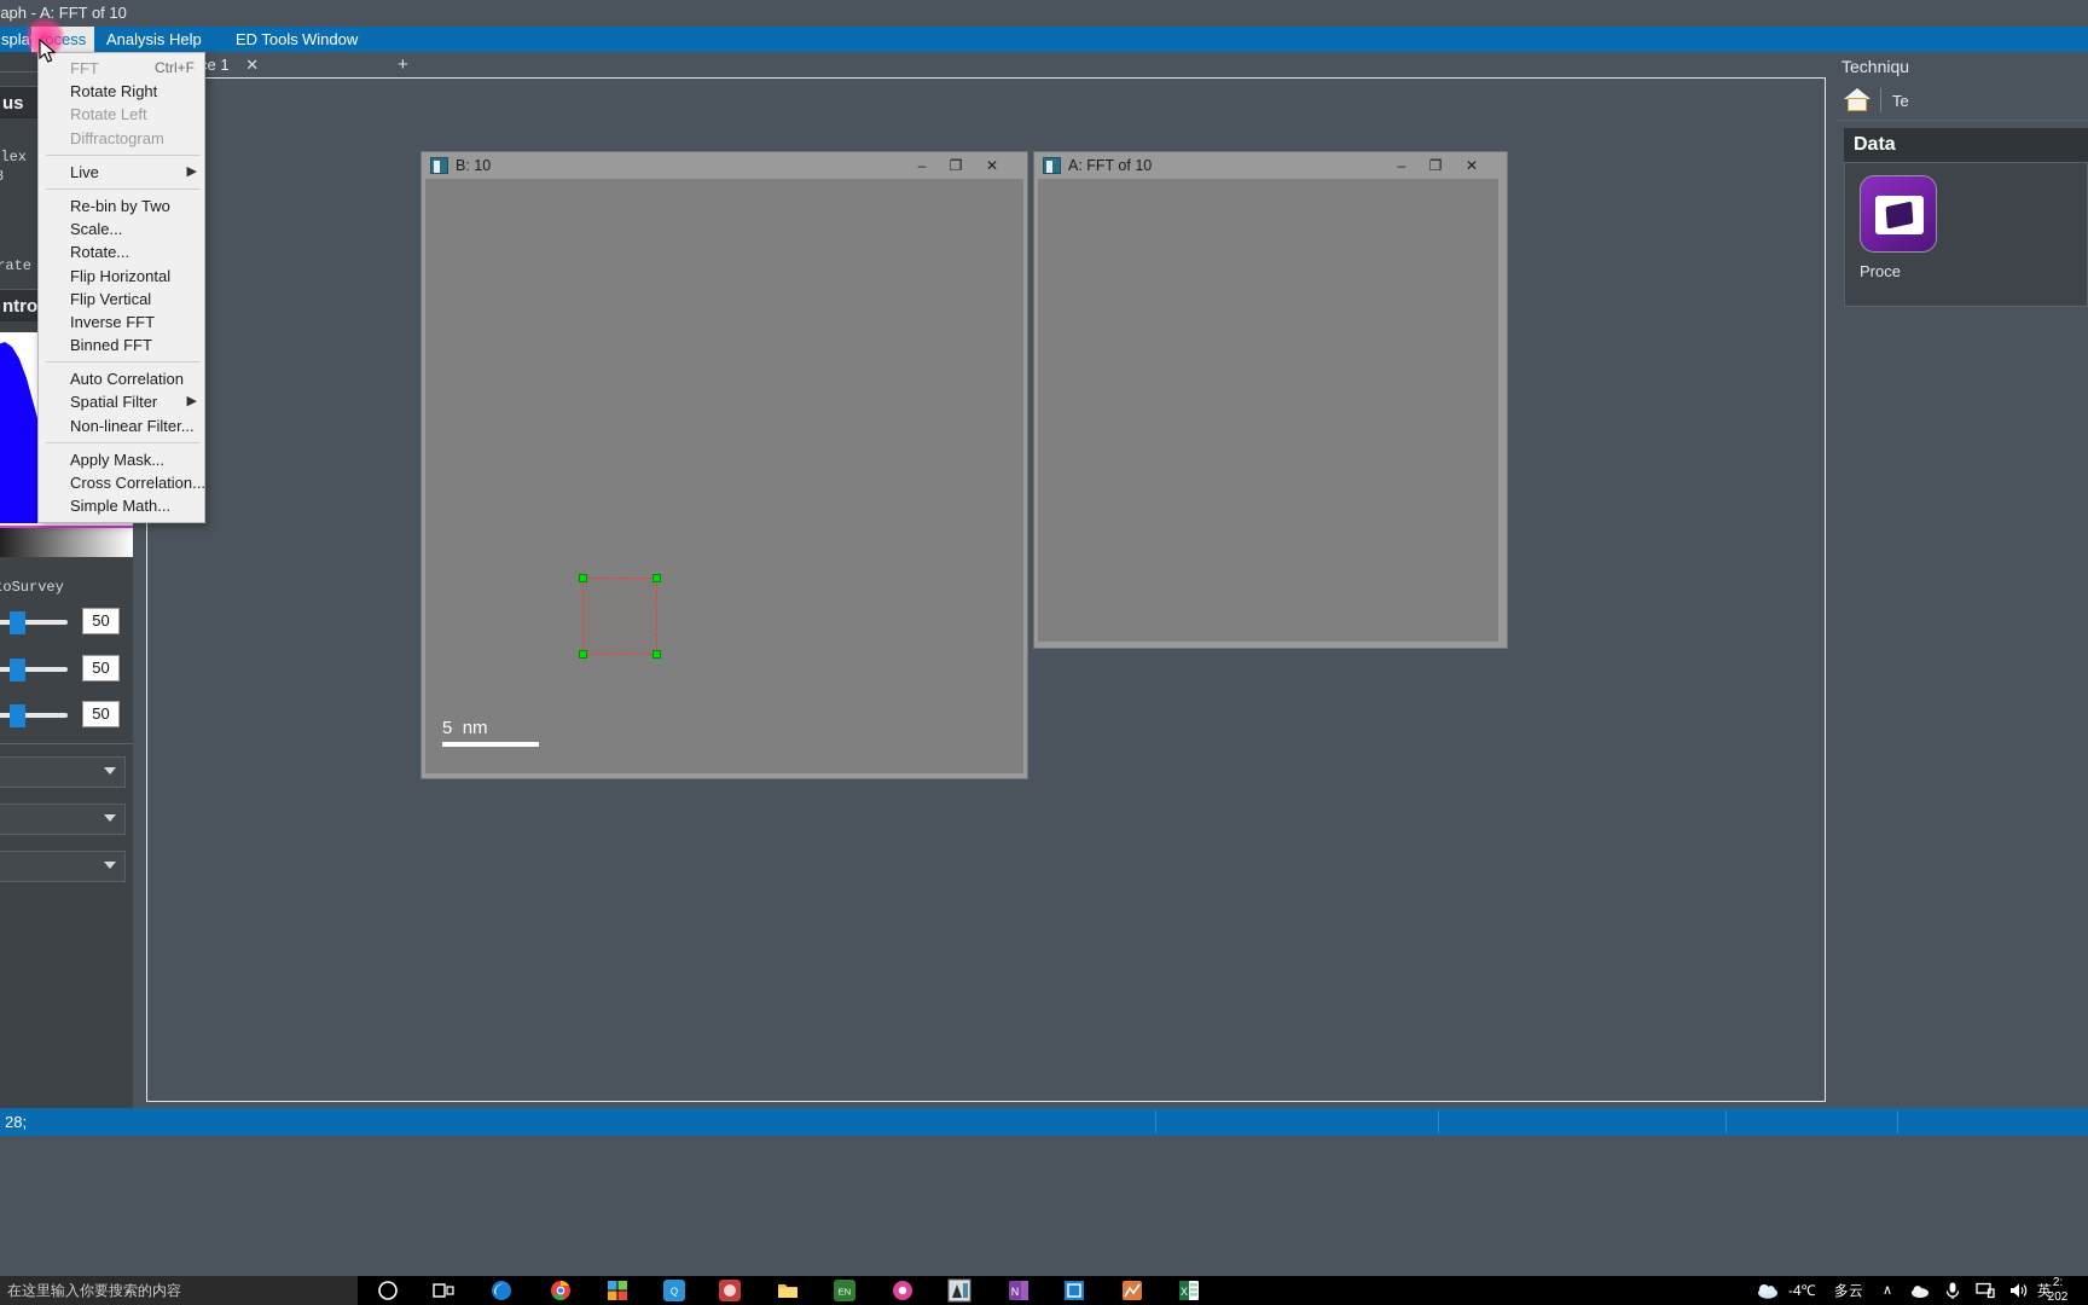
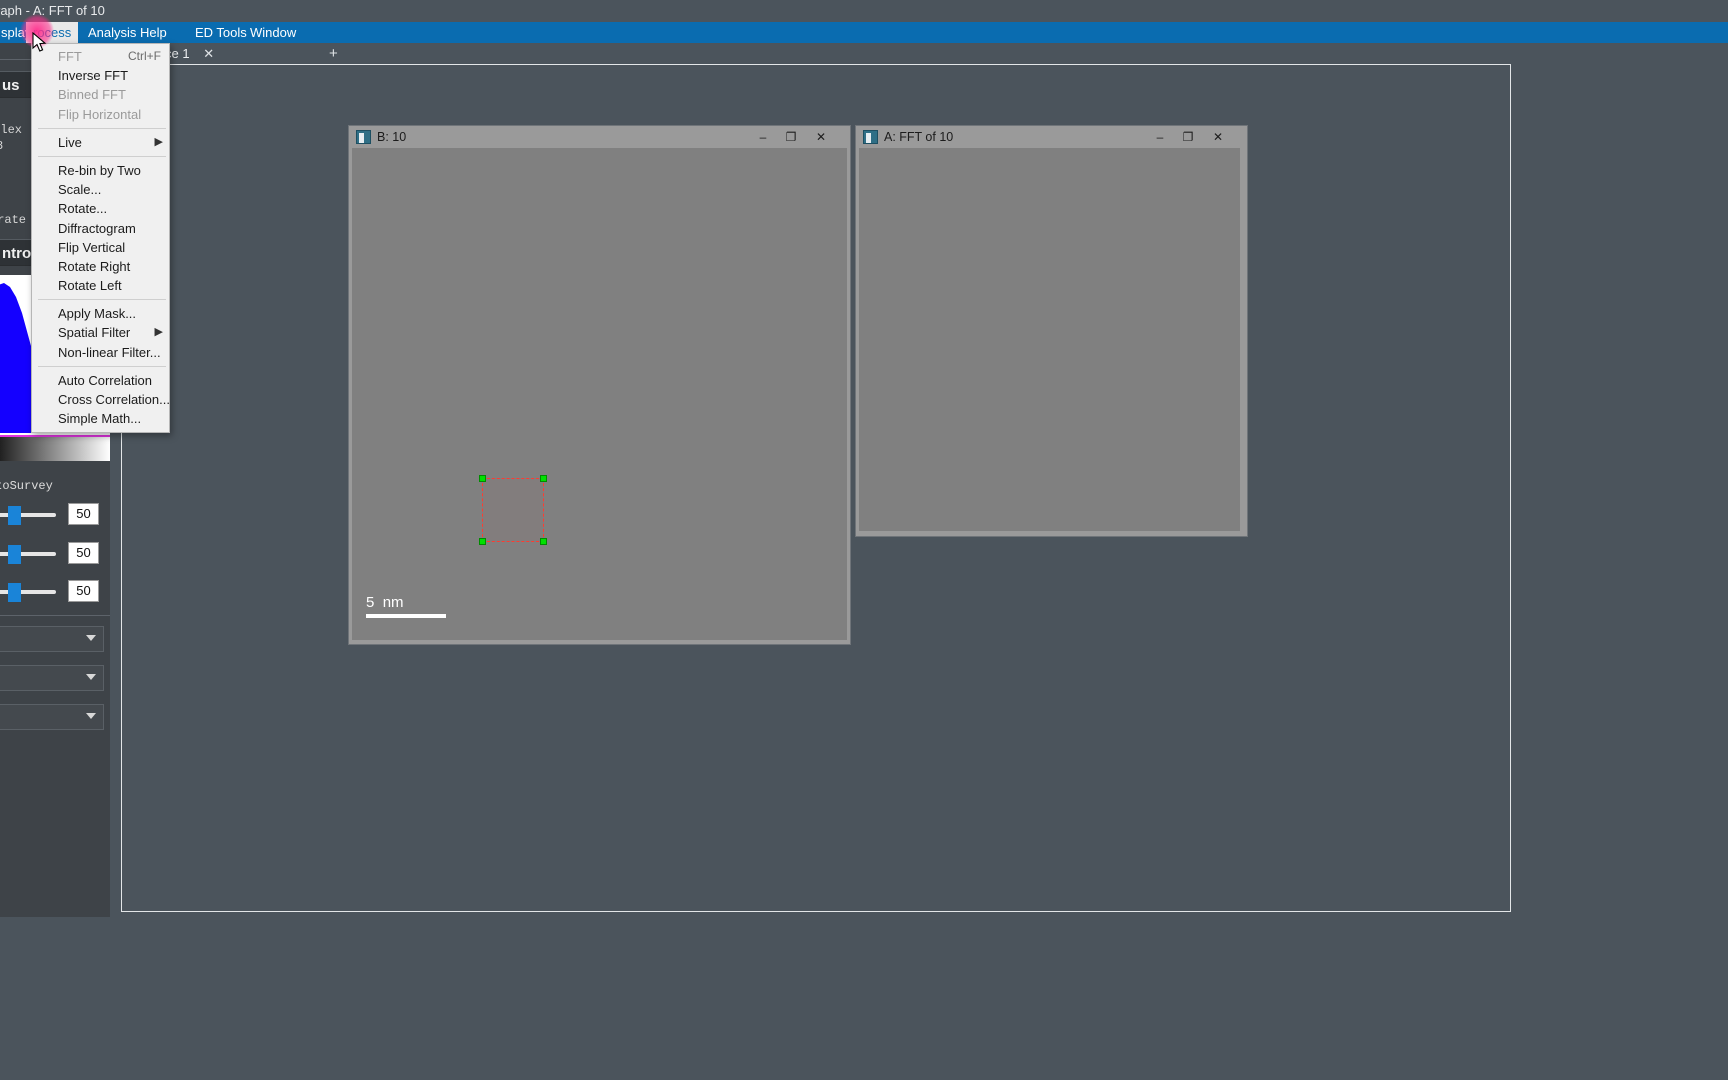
  aph - A: FFT of 10
  Analysis
  Help
  ED Tools
  Window
  us
  rate
  ntro
  oSurvey
  50
  50
  50
  e 1 ✕
  +
  B: 10
  –
  ❐
  ✕
  5 nm
  A: FFT of 10
  –
  ❐
  ✕
- Techniqu
- Te
- Data
- Proce
- 28;
  FFT
  Ctrl+F
- Rotate Right
+ Inverse FFT
- Rotate Left
+ Binned FFT
- Diffractogram
+ Flip Horizontal
  Live
  ▶
  Re-bin by Two
  Scale...
  Rotate...
- Flip Horizontal
+ Diffractogram
  Flip Vertical
- Inverse FFT
+ Rotate Right
- Binned FFT
+ Rotate Left
- Auto Correlation
+ Apply Mask...
  Spatial Filter
  ▶
  Non-linear Filter...
- Apply Mask...
+ Auto Correlation
  Cross Correlation...
  Simple Math...
- 在这里输入你要搜索的内容
- Q
- EN
- N
- X
- -4℃
- 多云
- ∧
- 英
- 2:
- 202
